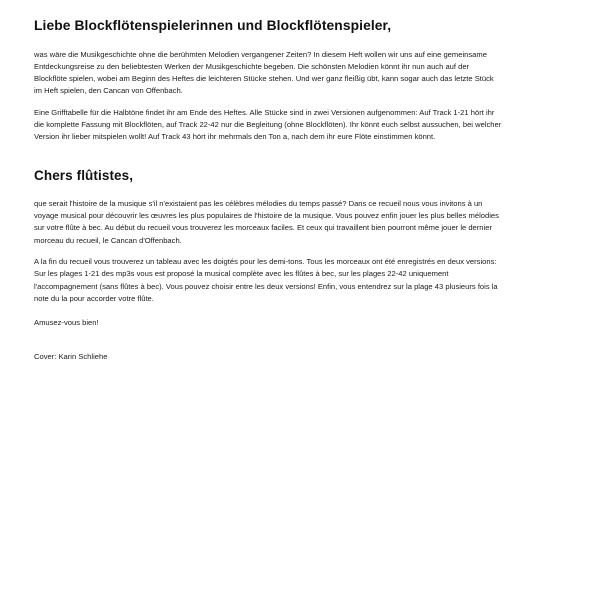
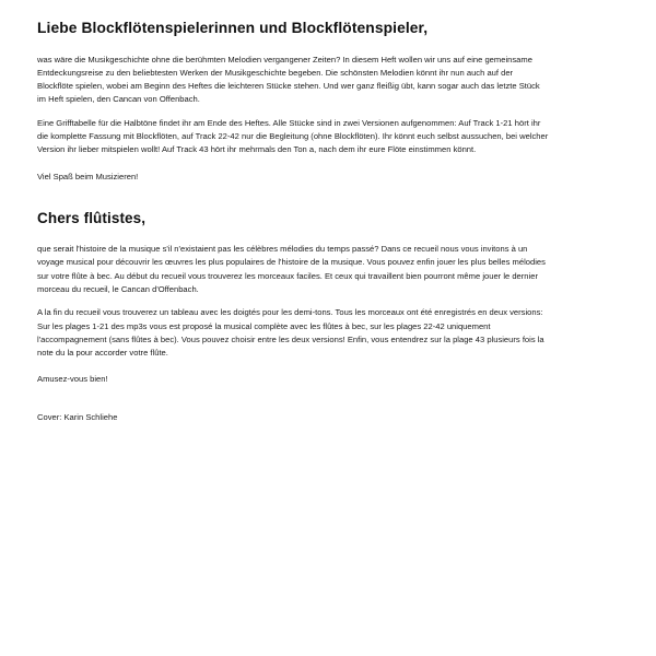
  Liebe Blockflötenspielerinnen und Blockflötenspieler,
  was wäre die Musikgeschichte ohne die berühmten Melodien vergangener Zeiten? In diesem Heft wollen wir uns auf eine gemeinsame Entdeckungsreise zu den beliebtesten Werken der Musikgeschichte begeben. Die schönsten Melodien könnt ihr nun auch auf der Blockflöte spielen, wobei am Beginn des Heftes die leichteren Stücke stehen. Und wer ganz fleißig übt, kann sogar auch das letzte Stück im Heft spielen, den Cancan von Offenbach.
  Eine Grifftabelle für die Halbtöne findet ihr am Ende des Heftes. Alle Stücke sind in zwei Versionen aufgenommen: Auf Track 1-21 hört ihr die komplette Fassung mit Blockflöten, auf Track 22-42 nur die Begleitung (ohne Blockflöten). Ihr könnt euch selbst aussuchen, bei welcher Version ihr lieber mitspielen wollt! Auf Track 43 hört ihr mehrmals den Ton a, nach dem ihr eure Flöte einstimmen könnt.
+ Viel Spaß beim Musizieren!
  Chers flûtistes,
  que serait l'histoire de la musique s'il n'existaient pas les célèbres mélodies du temps passé? Dans ce recueil nous vous invitons à un voyage musical pour découvrir les œuvres les plus populaires de l'histoire de la musique. Vous pouvez enfin jouer les plus belles mélodies sur votre flûte à bec. Au début du recueil vous trouverez les morceaux faciles. Et ceux qui travaillent bien pourront même jouer le dernier morceau du recueil, le Cancan d'Offenbach.
  A la fin du recueil vous trouverez un tableau avec les doigtés pour les demi-tons. Tous les morceaux ont été enregistrés en deux versions: Sur les plages 1-21 des mp3s vous est proposé la musical complète avec les flûtes à bec, sur les plages 22-42 uniquement l'accompagnement (sans flûtes à bec). Vous pouvez choisir entre les deux versions! Enfin, vous entendrez sur la plage 43 plusieurs fois la note du la pour accorder votre flûte.
  Amusez-vous bien!
  Cover: Karin Schliehe
